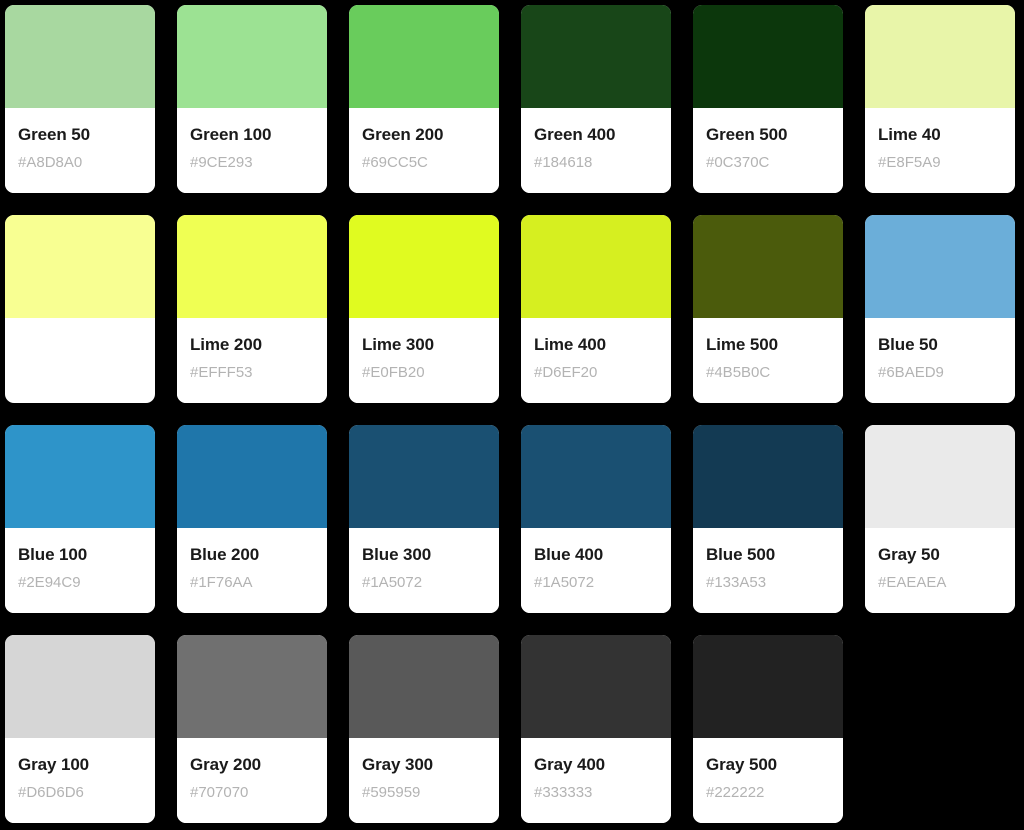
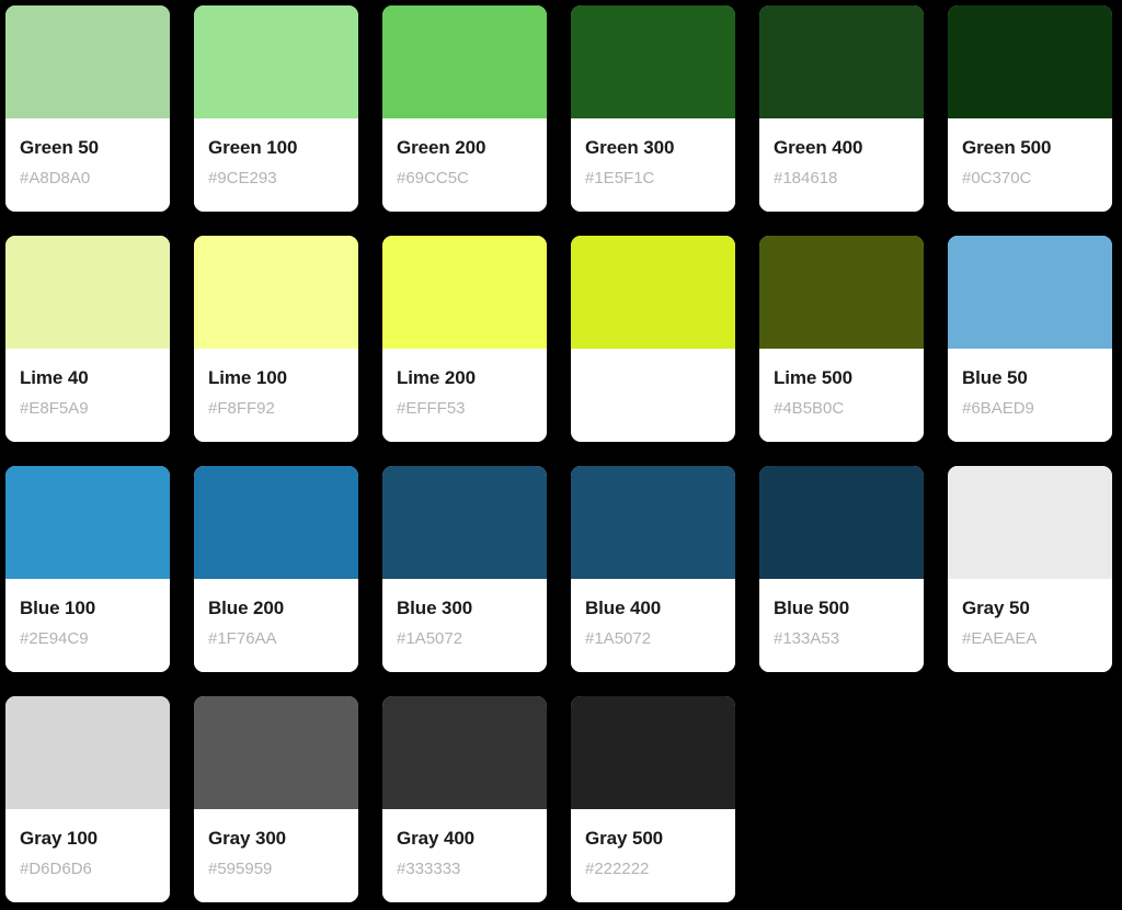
  Green 50
  #A8D8A0
  Green 100
  #9CE293
  Green 200
  #69CC5C
+ Green 300
+ #1E5F1C
  Green 400
  #184618
  Green 500
  #0C370C
  Lime 40
  #E8F5A9
+ Lime 100
+ #F8FF92
  Lime 200
  #EFFF53
- Lime 300
- #E0FB20
- Lime 400
- #D6EF20
  Lime 500
  #4B5B0C
  Blue 50
  #6BAED9
  Blue 100
  #2E94C9
  Blue 200
  #1F76AA
  Blue 300
  #1A5072
  Blue 400
  #1A5072
  Blue 500
  #133A53
  Gray 50
  #EAEAEA
  Gray 100
  #D6D6D6
- Gray 200
- #707070
  Gray 300
  #595959
  Gray 400
  #333333
  Gray 500
  #222222
